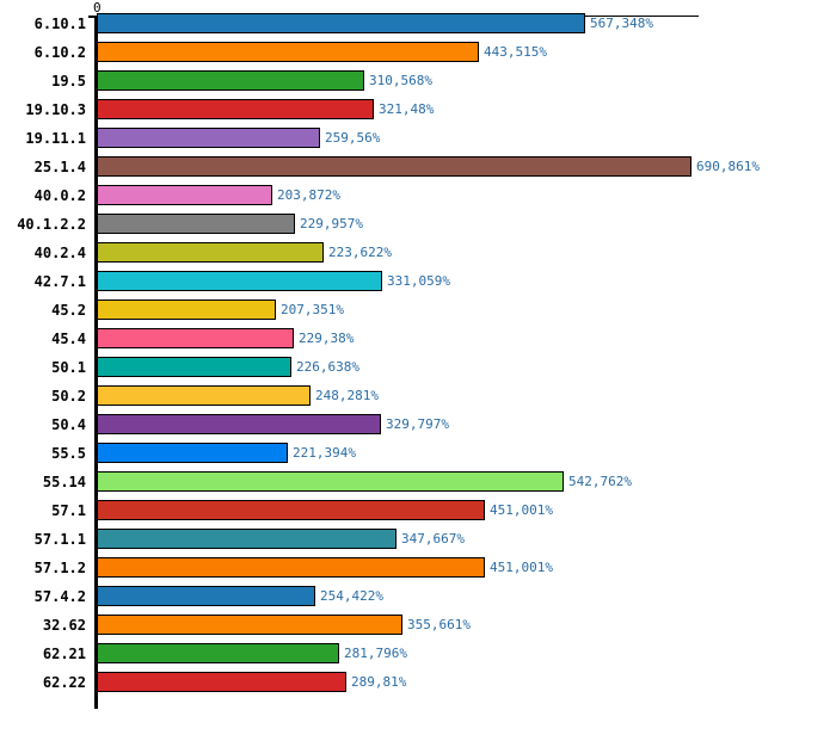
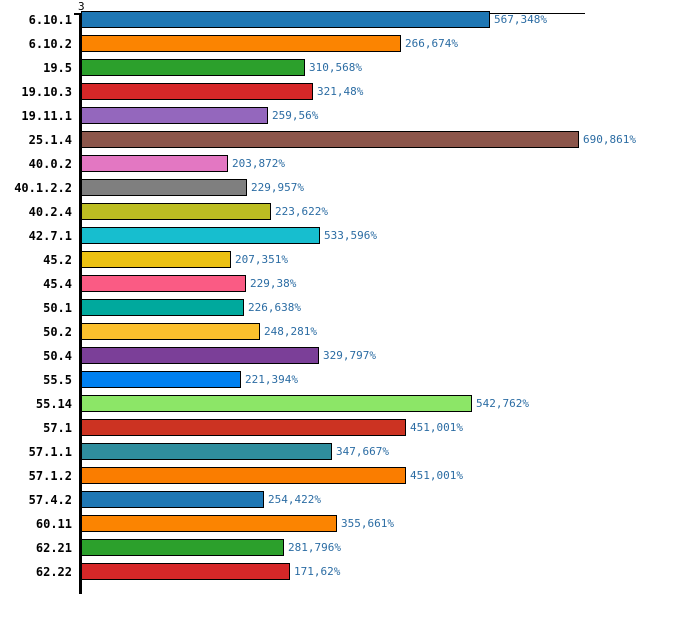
- 0
+ 3
  6.10.1
  567,348%
  6.10.2
- 443,515%
+ 266,674%
  19.5
  310,568%
  19.10.3
  321,48%
  19.11.1
  259,56%
  25.1.4
  690,861%
  40.0.2
  203,872%
  40.1.2.2
  229,957%
  40.2.4
  223,622%
  42.7.1
- 331,059%
+ 533,596%
  45.2
  207,351%
  45.4
  229,38%
  50.1
  226,638%
  50.2
  248,281%
  50.4
  329,797%
  55.5
  221,394%
  55.14
  542,762%
  57.1
  451,001%
  57.1.1
  347,667%
  57.1.2
  451,001%
  57.4.2
  254,422%
- 32.62
+ 60.11
  355,661%
  62.21
  281,796%
  62.22
- 289,81%
+ 171,62%
